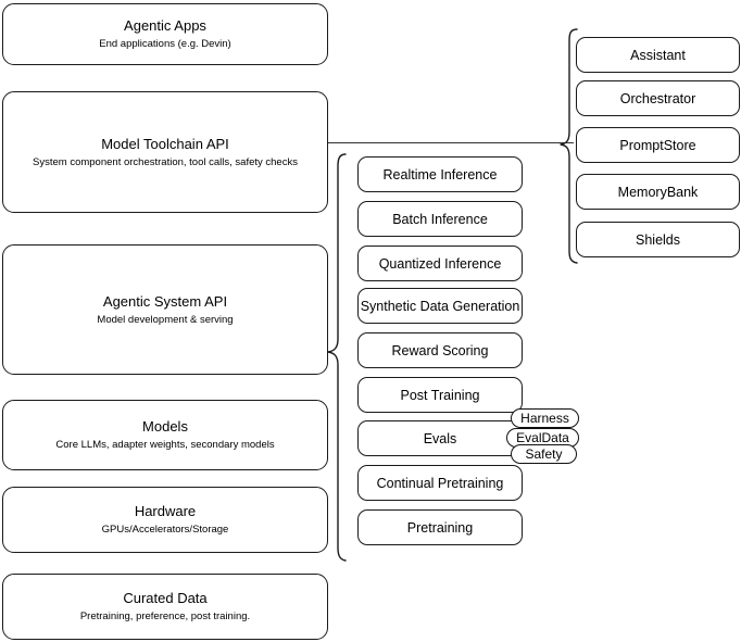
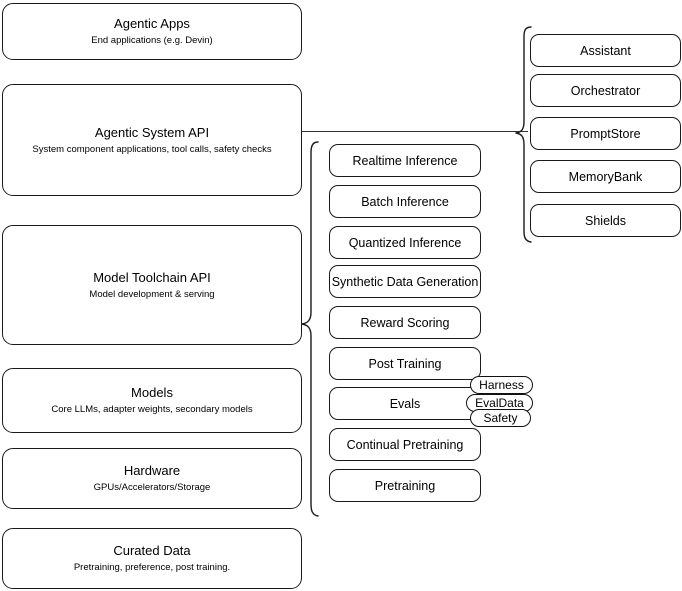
  Agentic Apps
  End applications (e.g. Devin)
- Model Toolchain API
+ Agentic System API
- System component orchestration, tool calls, safety checks
+ System component applications, tool calls, safety checks
- Agentic System API
+ Model Toolchain API
  Model development & serving
  Models
  Core LLMs, adapter weights, secondary models
  Hardware
  GPUs/Accelerators/Storage
  Curated Data
  Pretraining, preference, post training.
  Realtime Inference
  Batch Inference
  Quantized Inference
  Synthetic Data Generation
  Reward Scoring
  Post Training
  Evals
  Continual Pretraining
  Pretraining
  Harness
  EvalData
  Safety
  Assistant
  Orchestrator
  PromptStore
  MemoryBank
  Shields
